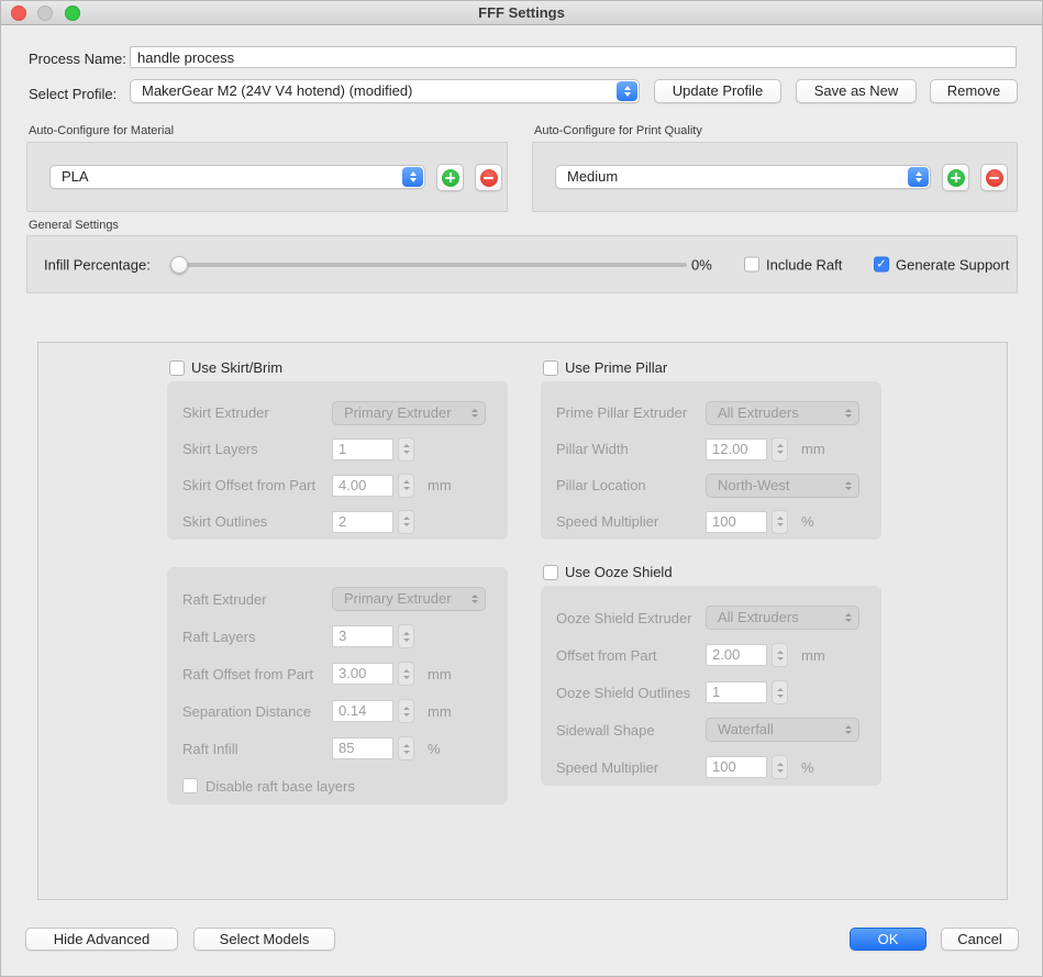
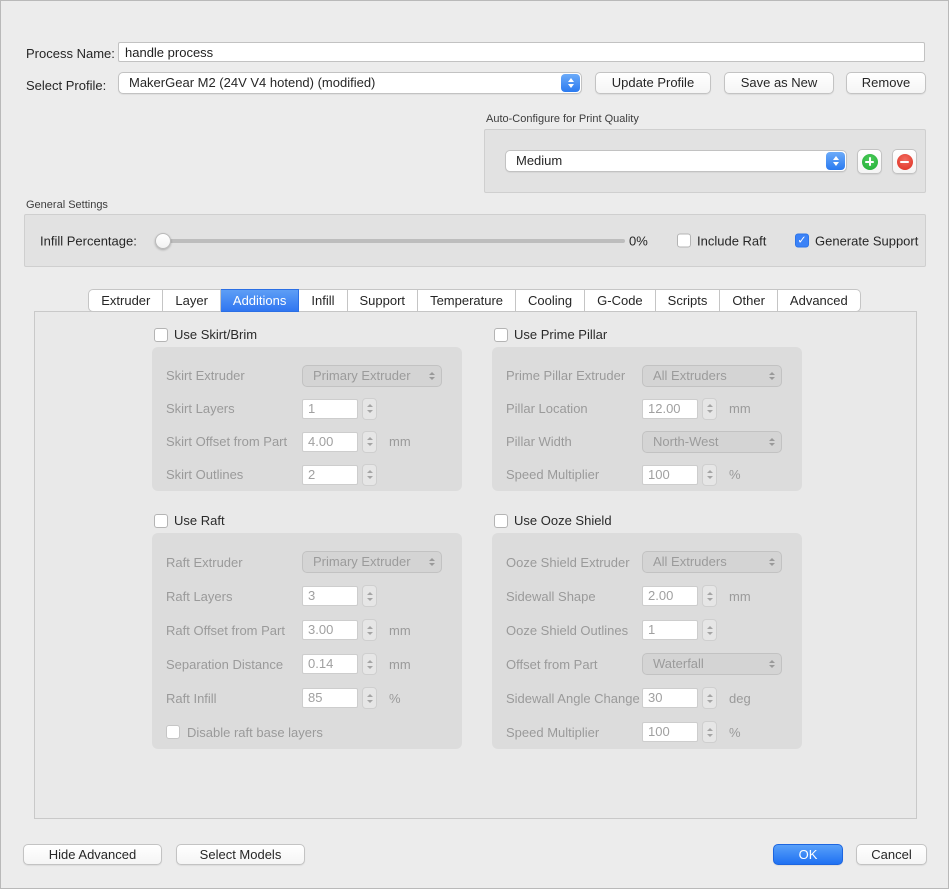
- FFF Settings
  Process Name:
  handle process
  Select Profile:
  MakerGear M2 (24V V4 hotend) (modified)
  Update Profile
  Save as New
  Remove
- Auto-Configure for Material
- PLA
  Auto-Configure for Print Quality
  Medium
  General Settings
  Infill Percentage:
  0%
  Include Raft
  ✓
  Generate Support
+ Extruder
+ Layer
+ Additions
+ Infill
+ Support
+ Temperature
+ Cooling
+ G-Code
+ Scripts
+ Other
+ Advanced
  Use Skirt/Brim
  Skirt Extruder
  Primary Extruder
  Skirt Layers
  1
  Skirt Offset from Part
  4.00
  mm
  Skirt Outlines
  2
  Use Prime Pillar
  Prime Pillar Extruder
  All Extruders
- Pillar Width
+ Pillar Location
  12.00
  mm
- Pillar Location
+ Pillar Width
  North-West
  Speed Multiplier
  100
  %
+ Use Raft
  Raft Extruder
  Primary Extruder
  Raft Layers
  3
  Raft Offset from Part
  3.00
  mm
  Separation Distance
  0.14
  mm
  Raft Infill
  85
  %
  Disable raft base layers
  Use Ooze Shield
  Ooze Shield Extruder
  All Extruders
- Offset from Part
+ Sidewall Shape
  2.00
  mm
  Ooze Shield Outlines
  1
- Sidewall Shape
+ Offset from Part
  Waterfall
+ Sidewall Angle Change
+ 30
+ deg
  Speed Multiplier
  100
  %
  Hide Advanced
  Select Models
  OK
  Cancel
